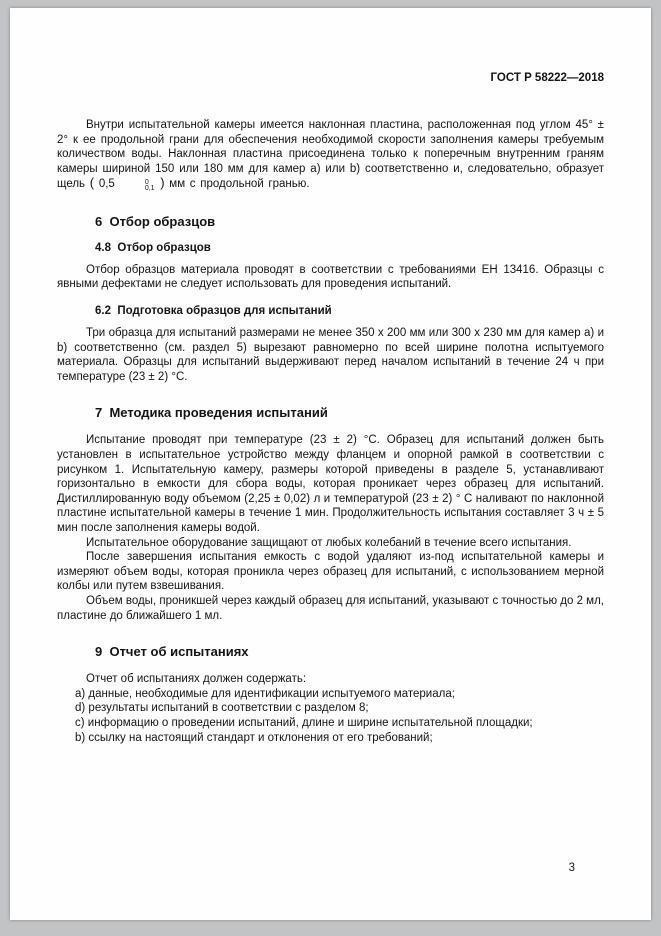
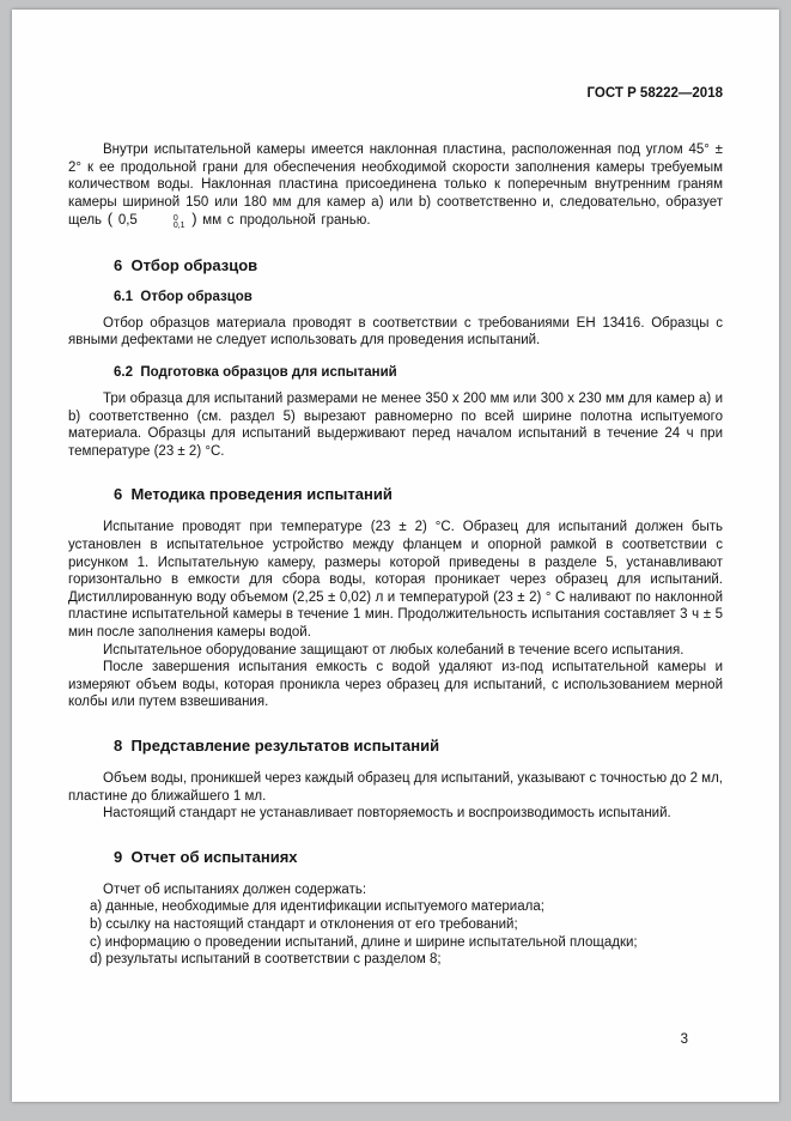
  ГОСТ Р 58222—2018
  Внутри испытательной камеры имеется наклонная пластина, расположенная под углом 45° ± 2° к ее продольной грани для обеспечения необходимой скорости заполнения камеры требуемым количеством воды. Наклонная пластина присоединена только к поперечным внутренним граням камеры шириной 150 или 180 мм для камер a) или b) соответственно и, следовательно, образует щель ( 0,5
  ) мм с продольной гранью.
  6 Отбор образцов
- 4.8 Отбор образцов
+ 6.1 Отбор образцов
  Отбор образцов материала проводят в соответствии с требованиями ЕН 13416. Образцы с явными дефектами не следует использовать для проведения испытаний.
  6.2 Подготовка образцов для испытаний
  Три образца для испытаний размерами не менее 350 x 200 мм или 300 x 230 мм для камер a) и b) соответственно (см. раздел 5) вырезают равномерно по всей ширине полотна испытуемого материала. Образцы для испытаний выдерживают перед началом испытаний в течение 24 ч при температуре (23 ± 2) °С.
- 7 Методика проведения испытаний
+ 6 Методика проведения испытаний
  Испытание проводят при температуре (23 ± 2) °С. Образец для испытаний должен быть установлен в испытательное устройство между фланцем и опорной рамкой в соответствии с рисунком 1. Испытательную камеру, размеры которой приведены в разделе 5, устанавливают горизонтально в емкости для сбора воды, которая проникает через образец для испытаний. Дистиллированную воду объемом (2,25 ± 0,02) л и температурой (23 ± 2) ° С наливают по наклонной пластине испытательной камеры в течение 1 мин. Продолжительность испытания составляет 3 ч ± 5 мин после заполнения камеры водой.
  Испытательное оборудование защищают от любых колебаний в течение всего испытания.
  После завершения испытания емкость с водой удаляют из-под испытательной камеры и измеряют объем воды, которая проникла через образец для испытаний, с использованием мерной колбы или путем взвешивания.
+ 8 Представление результатов испытаний
  Объем воды, проникшей через каждый образец для испытаний, указывают с точностью до 2 мл, пластине до ближайшего 1 мл.
+ Настоящий стандарт не устанавливает повторяемость и воспроизводимость испытаний.
  9 Отчет об испытаниях
  Отчет об испытаниях должен содержать:
  а) данные, необходимые для идентификации испытуемого материала;
- d) результаты испытаний в соответствии с разделом 8;
+ b) ссылку на настоящий стандарт и отклонения от его требований;
  c) информацию о проведении испытаний, длине и ширине испытательной площадки;
- b) ссылку на настоящий стандарт и отклонения от его требований;
+ d) результаты испытаний в соответствии с разделом 8;
  3
